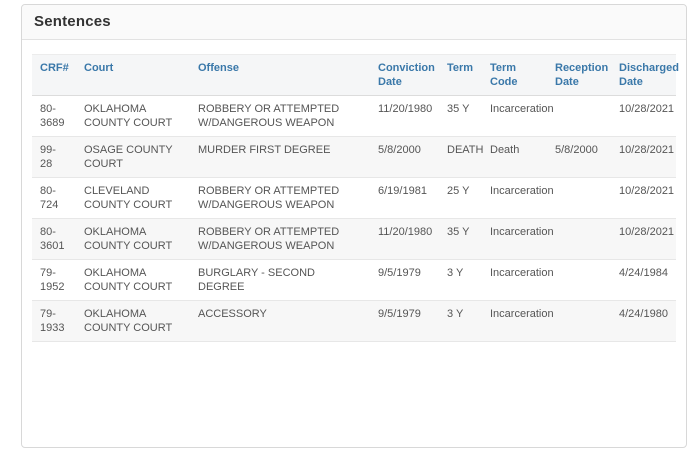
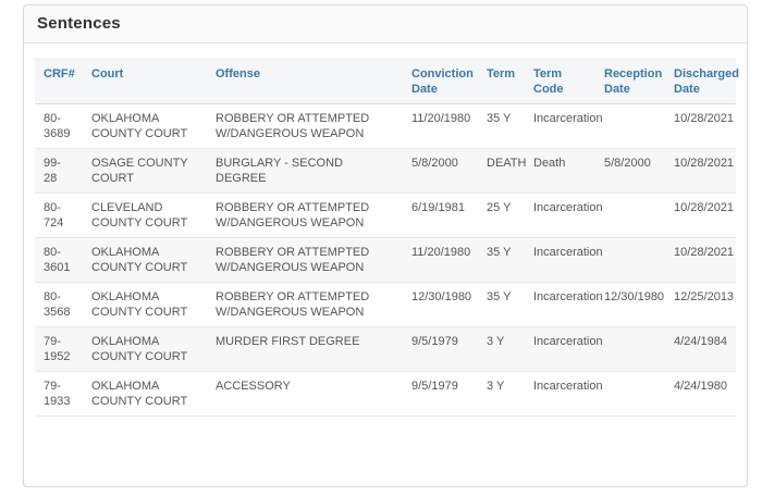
  Sentences
  CRF#	Court	Offense	Conviction Date	Term	Term Code	Reception Date	Discharged Date
  80-3689	OKLAHOMA COUNTY COURT	ROBBERY OR ATTEMPTED W/DANGEROUS WEAPON	11/20/1980	35 Y	Incarceration		10/28/2021
- 99-28	OSAGE COUNTY COURT	MURDER FIRST DEGREE	5/8/2000	DEATH	Death	5/8/2000	10/28/2021
+ 99-28	OSAGE COUNTY COURT	BURGLARY - SECOND DEGREE	5/8/2000	DEATH	Death	5/8/2000	10/28/2021
  80-724	CLEVELAND COUNTY COURT	ROBBERY OR ATTEMPTED W/DANGEROUS WEAPON	6/19/1981	25 Y	Incarceration		10/28/2021
  80-3601	OKLAHOMA COUNTY COURT	ROBBERY OR ATTEMPTED W/DANGEROUS WEAPON	11/20/1980	35 Y	Incarceration		10/28/2021
+ 80-3568	OKLAHOMA COUNTY COURT	ROBBERY OR ATTEMPTED W/DANGEROUS WEAPON	12/30/1980	35 Y	Incarceration	12/30/1980	12/25/2013
- 79-1952	OKLAHOMA COUNTY COURT	BURGLARY - SECOND DEGREE	9/5/1979	3 Y	Incarceration		4/24/1984
+ 79-1952	OKLAHOMA COUNTY COURT	MURDER FIRST DEGREE	9/5/1979	3 Y	Incarceration		4/24/1984
  79-1933	OKLAHOMA COUNTY COURT	ACCESSORY	9/5/1979	3 Y	Incarceration		4/24/1980
